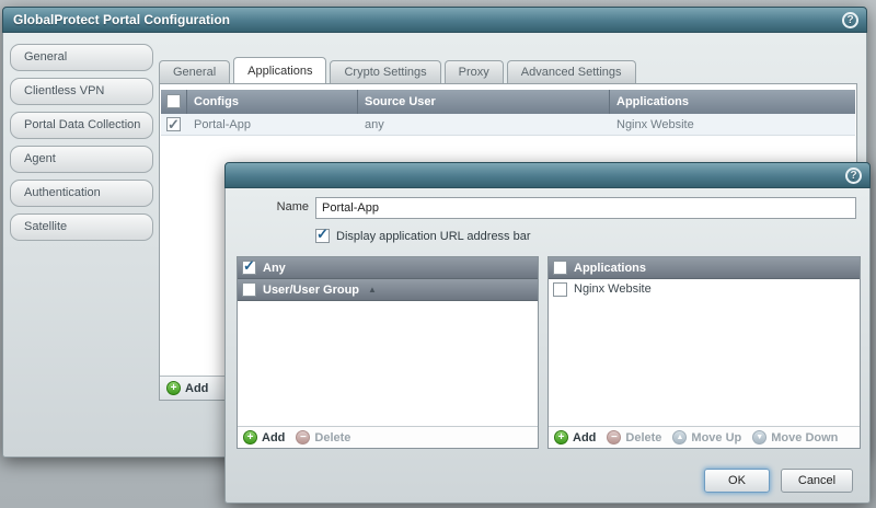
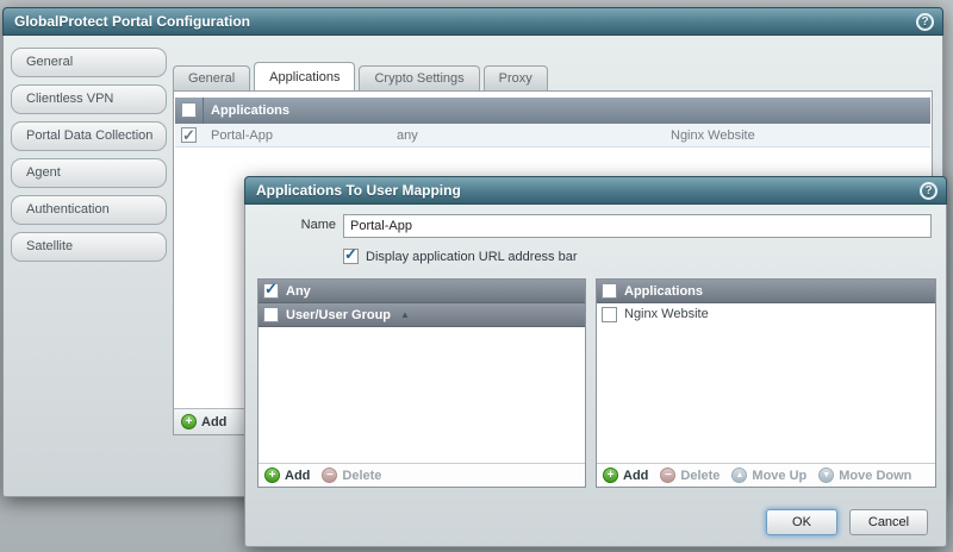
  GlobalProtect Portal Configuration
  ?
  General
  Clientless VPN
  Portal Data Collection
  Agent
  Authentication
  Satellite
  General
  Applications
  Crypto Settings
  Proxy
- Advanced Settings
- Configs
- Source User
  Applications
  Portal-App
  any
  Nginx Website
  +
  Add
+ Applications To User Mapping
  ?
  Name
  Portal-App
  Display application URL address bar
  Any
  User/User Group
  ▲
  +
  Add
  −
  Delete
  Applications
  Nginx Website
  +
  Add
  −
  Delete
  Move Up
  Move Down
  OK
  Cancel
